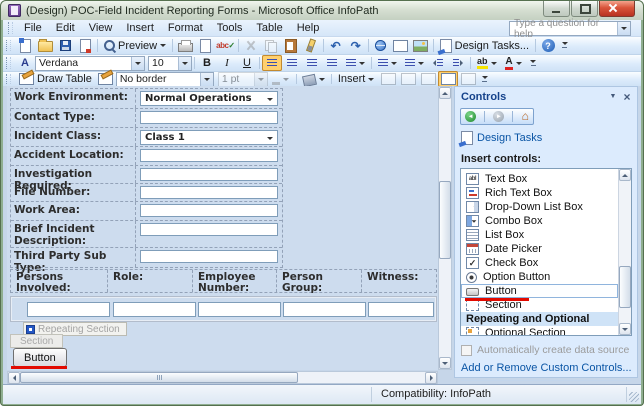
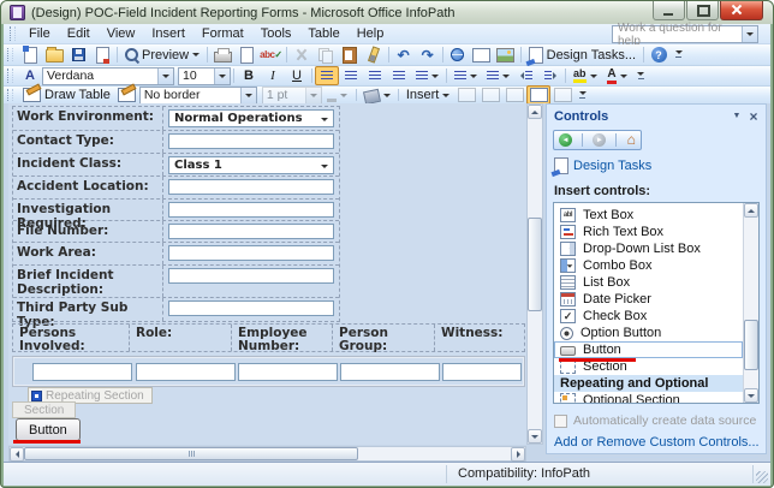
  (Design) POC-Field Incident Reporting Forms - Microsoft Office InfoPath
  File
  Edit
  View
  Insert
  Format
  Tools
  Table
  Help
- Type a question for help
+ Work a question for help
  Preview
  abc✓
  ↶
  ↷
  Design Tasks...
  ?
  A
  Verdana
  10
  B
  I
  U
  ab
  A
  Draw Table
  No border
  1 pt
  Insert
  Work Environment:
  Normal Operations
  Contact Type:
  Incident Class:
  Class 1
  Accident Location:
  Investigation Required:
  File Number:
  Work Area:
  Brief Incident Description:
  Third Party Sub Type:
  Persons Involved:
  Role:
  Employee Number:
  Person Group:
  Witness:
  Repeating Section
  Section
  Button
  Controls
  ×
  ⌂
  Design Tasks
  Insert controls:
  Text Box
  Rich Text Box
  Drop-Down List Box
  Combo Box
  List Box
  Date Picker
  ✓
  Check Box
  Option Button
  Button
  Section
  Repeating and Optional
  Optional Section
  Automatically create data source
  Add or Remove Custom Controls...
  Compatibility: InfoPath
